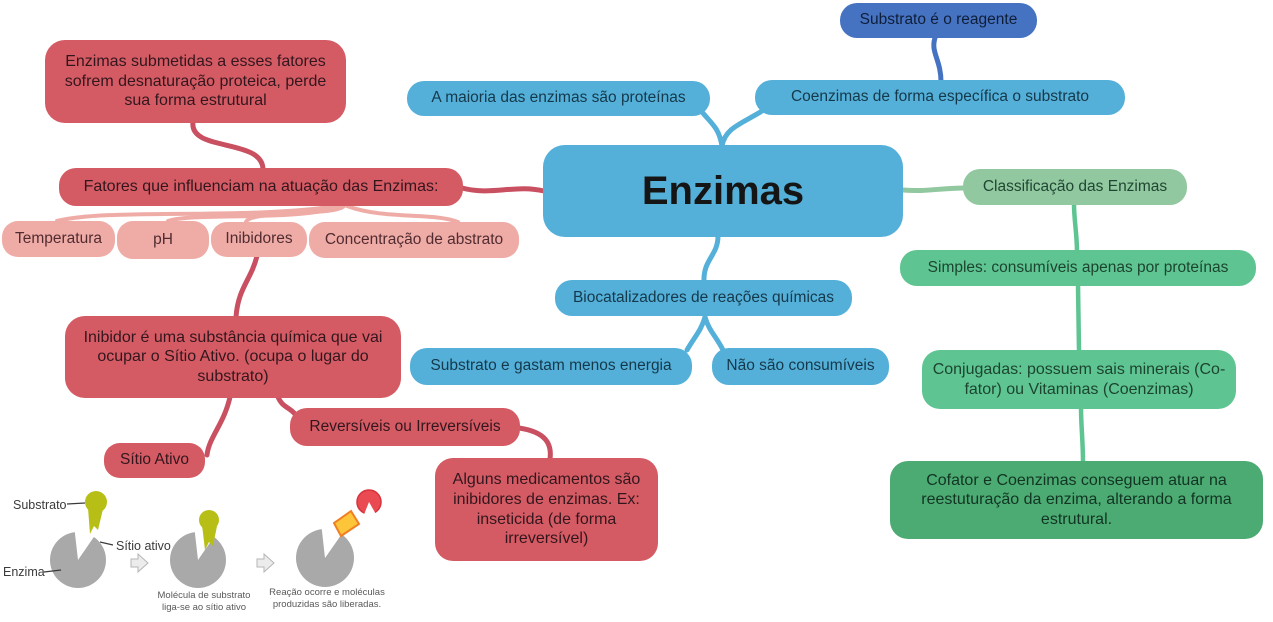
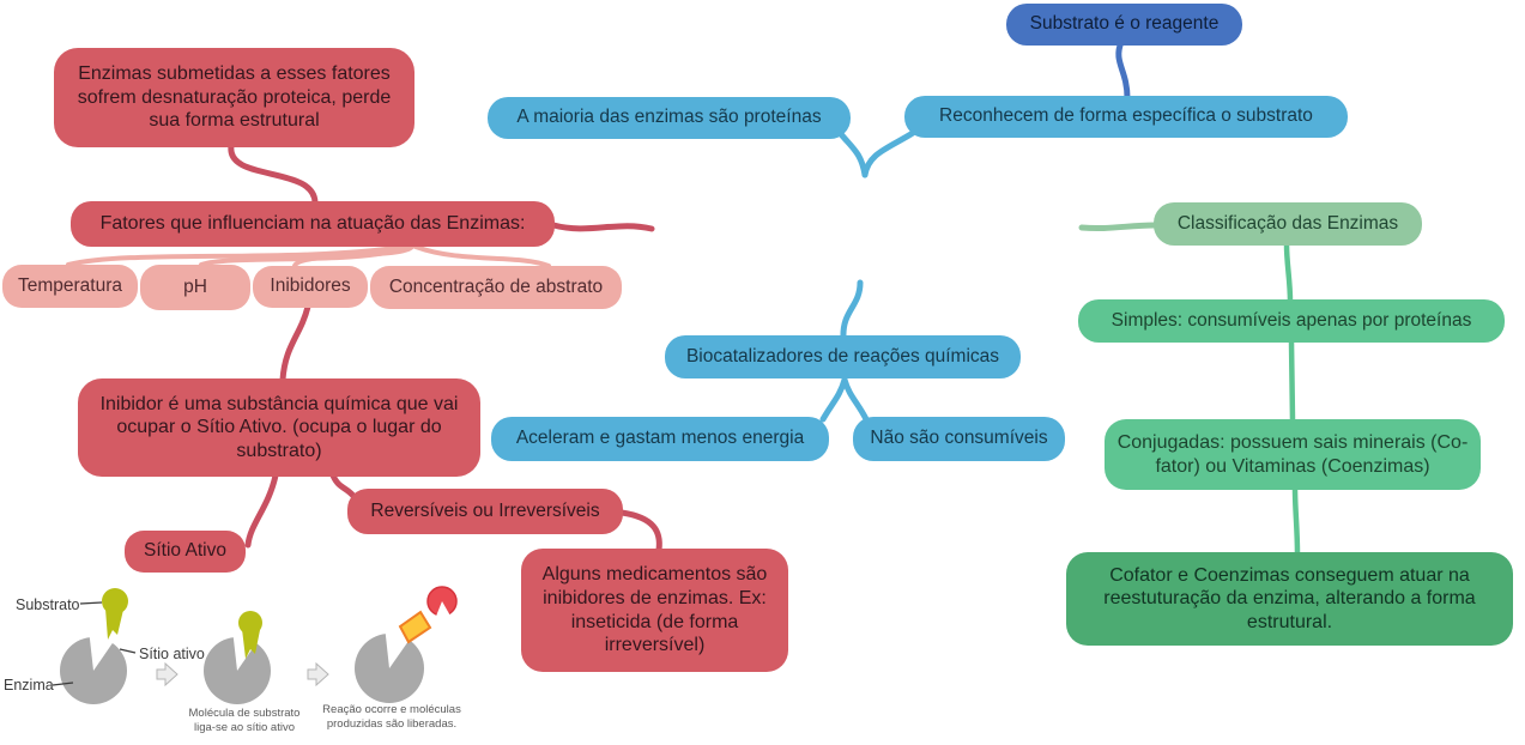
  Substrato é o reagente
- Coenzimas de forma específica o substrato
+ Reconhecem de forma específica o substrato
  A maioria das enzimas são proteínas
- Enzimas
  Classificação das Enzimas
  Simples: consumíveis apenas por proteínas
  Conjugadas: possuem sais minerais (Co-fator) ou Vitaminas (Coenzimas)
  Cofator e Coenzimas conseguem atuar na reestuturação da enzima, alterando a forma estrutural.
  Biocatalizadores de reações químicas
- Substrato e gastam menos energia
+ Aceleram e gastam menos energia
  Não são consumíveis
  Enzimas submetidas a esses fatores sofrem desnaturação proteica, perde sua forma estrutural
  Fatores que influenciam na atuação das Enzimas:
  Temperatura
  pH
  Inibidores
  Concentração de abstrato
  Inibidor é uma substância química que vai ocupar o Sítio Ativo. (ocupa o lugar do substrato)
  Reversíveis ou Irreversíveis
  Sítio Ativo
  Alguns medicamentos são inibidores de enzimas. Ex: inseticida (de forma irreversível)
  Substrato
  Sítio ativo
  Enzima
  Molécula de substrato
  liga-se ao sítio ativo
  Reação ocorre e moléculas
  produzidas são liberadas.
